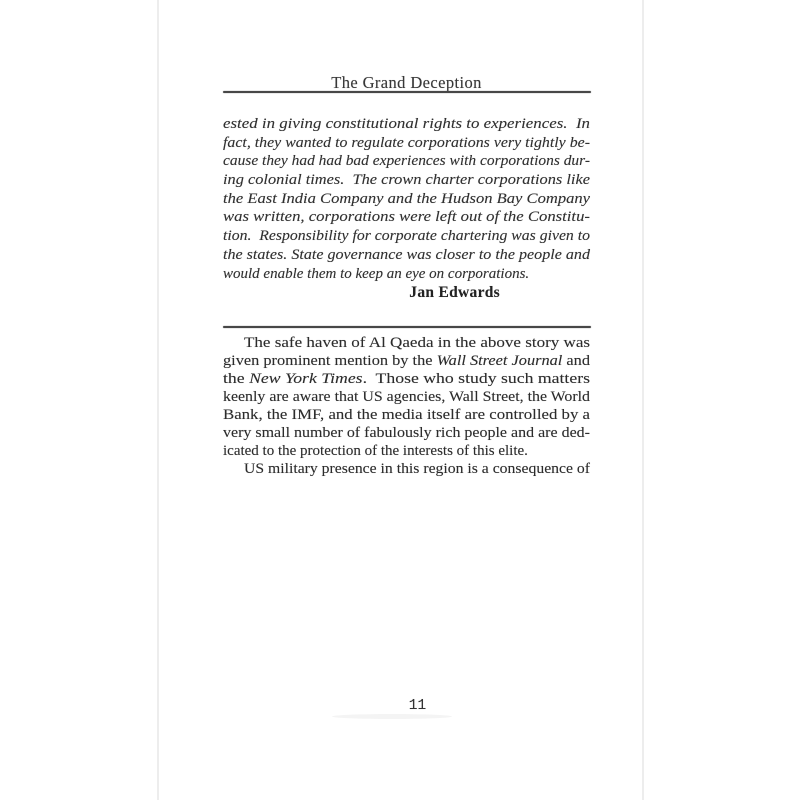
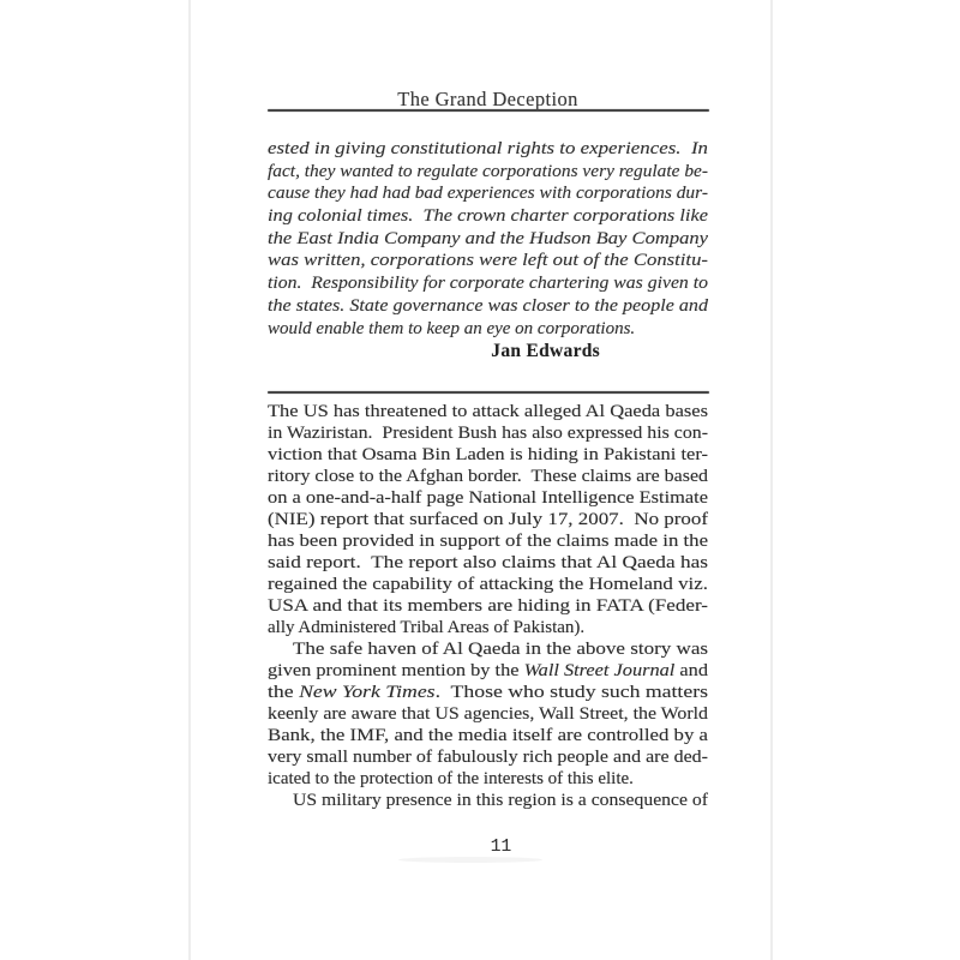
  The Grand Deception
  ested in giving constitutional rights to experiences. In
- fact, they wanted to regulate corporations very tightly be-
+ fact, they wanted to regulate corporations very regulate be-
  cause they had had bad experiences with corporations dur-
  ing colonial times. The crown charter corporations like
  the East India Company and the Hudson Bay Company
  was written, corporations were left out of the Constitu-
  tion. Responsibility for corporate chartering was given to
  the states. State governance was closer to the people and
  would enable them to keep an eye on corporations.
  Jan Edwards
+ The US has threatened to attack alleged Al Qaeda bases
+ in Waziristan. President Bush has also expressed his con-
+ viction that Osama Bin Laden is hiding in Pakistani ter-
+ ritory close to the Afghan border. These claims are based
+ on a one-and-a-half page National Intelligence Estimate
+ (NIE) report that surfaced on July 17, 2007. No proof
+ has been provided in support of the claims made in the
+ said report. The report also claims that Al Qaeda has
+ regained the capability of attacking the Homeland viz.
+ USA and that its members are hiding in FATA (Feder-
+ ally Administered Tribal Areas of Pakistan).
  The safe haven of Al Qaeda in the above story was
  given prominent mention by the Wall Street Journal and
  the New York Times. Those who study such matters
  keenly are aware that US agencies, Wall Street, the World
  Bank, the IMF, and the media itself are controlled by a
  very small number of fabulously rich people and are ded-
  icated to the protection of the interests of this elite.
  US military presence in this region is a consequence of
  11
